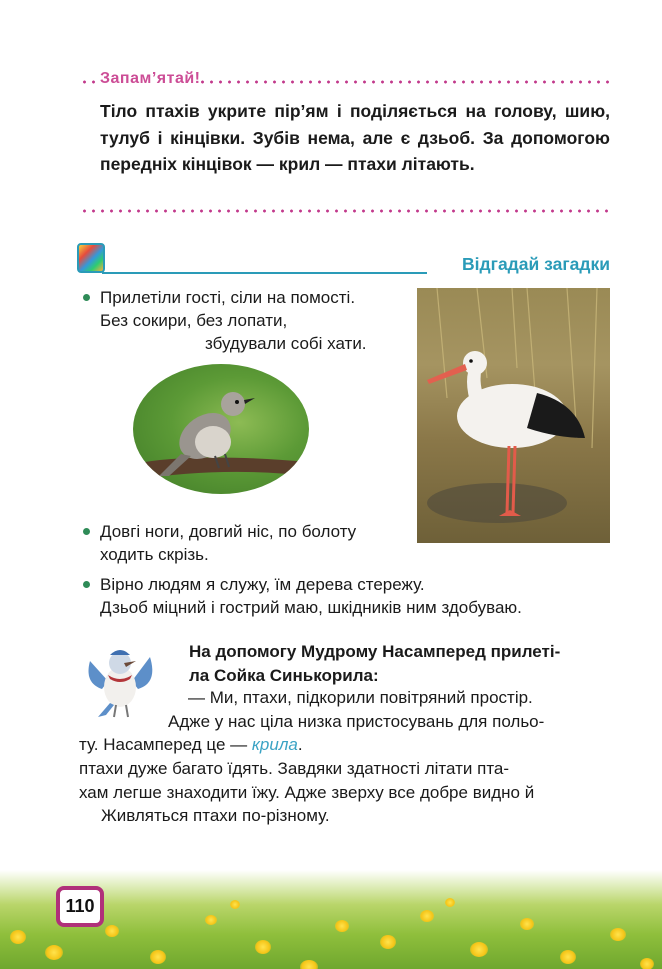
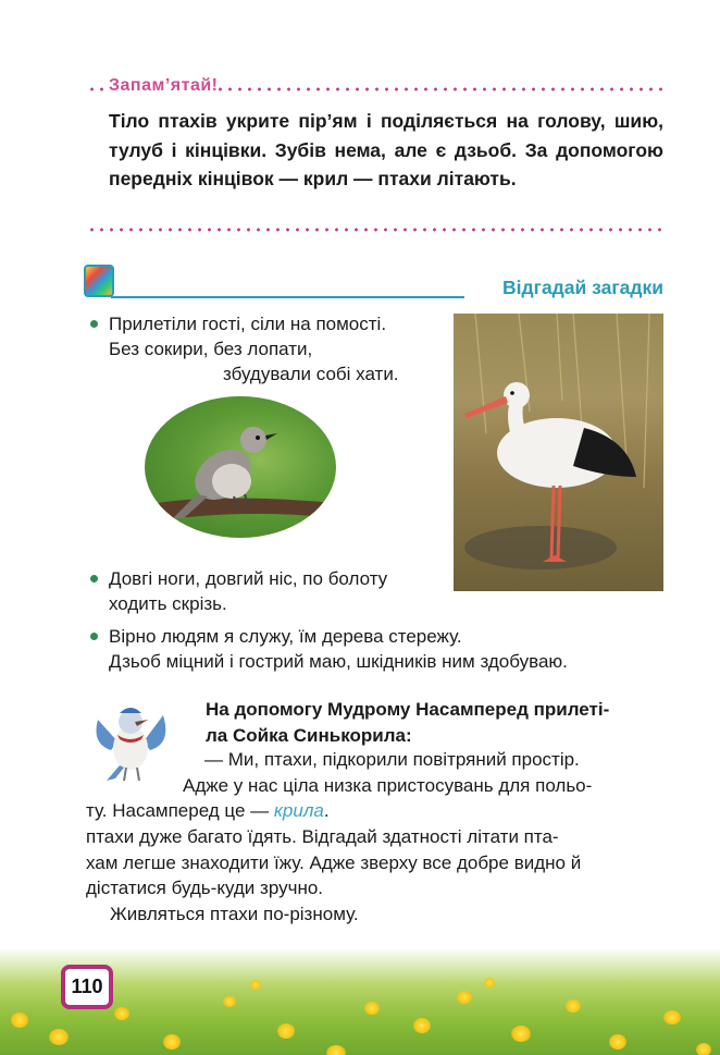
  Запам’ятай!
  Тіло птахів укрите пір’ям і поділяється на голову, шию, тулуб і кінцівки. Зубів нема, але є дзьоб. За допомогою передніх кінцівок — крил — птахи літають.
  Відгадай загадки
  Прилетіли гості, сіли на помості.
  Без сокири, без лопати,
  збудували собі хати.
  Довгі ноги, довгий ніс, по болоту
  ходить скрізь.
  Вірно людям я служу, їм дерева стережу.
  Дзьоб міцний і гострий маю, шкідників ним здобуваю.
  На допомогу Мудрому Насамперед прилеті-
  ла Сойка Синькорила:
  — Ми, птахи, підкорили повітряний простір.
  Адже у нас ціла низка пристосувань для польо-
  ту. Насамперед це — крила.
- птахи дуже багато їдять. Завдяки здатності літати пта-
+ птахи дуже багато їдять. Відгадай здатності літати пта-
  хам легше знаходити їжу. Адже зверху все добре видно й
+ дістатися будь-куди зручно.
  Живляться птахи по-різному.
  110
